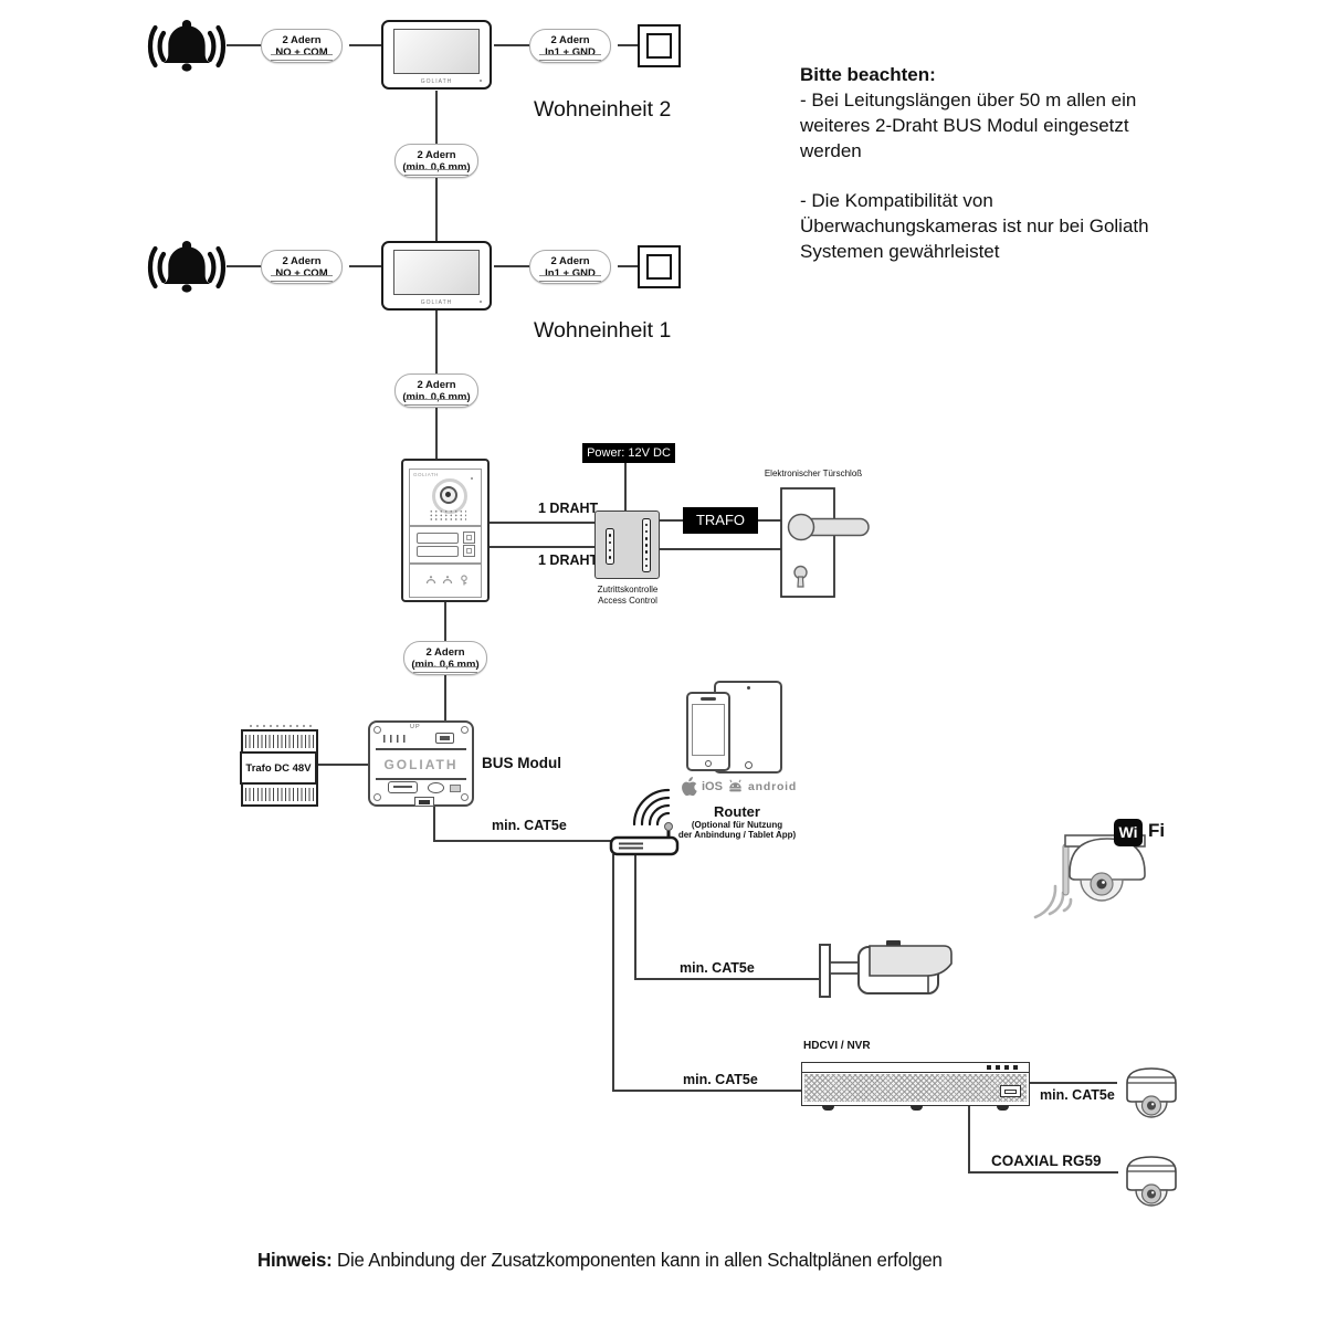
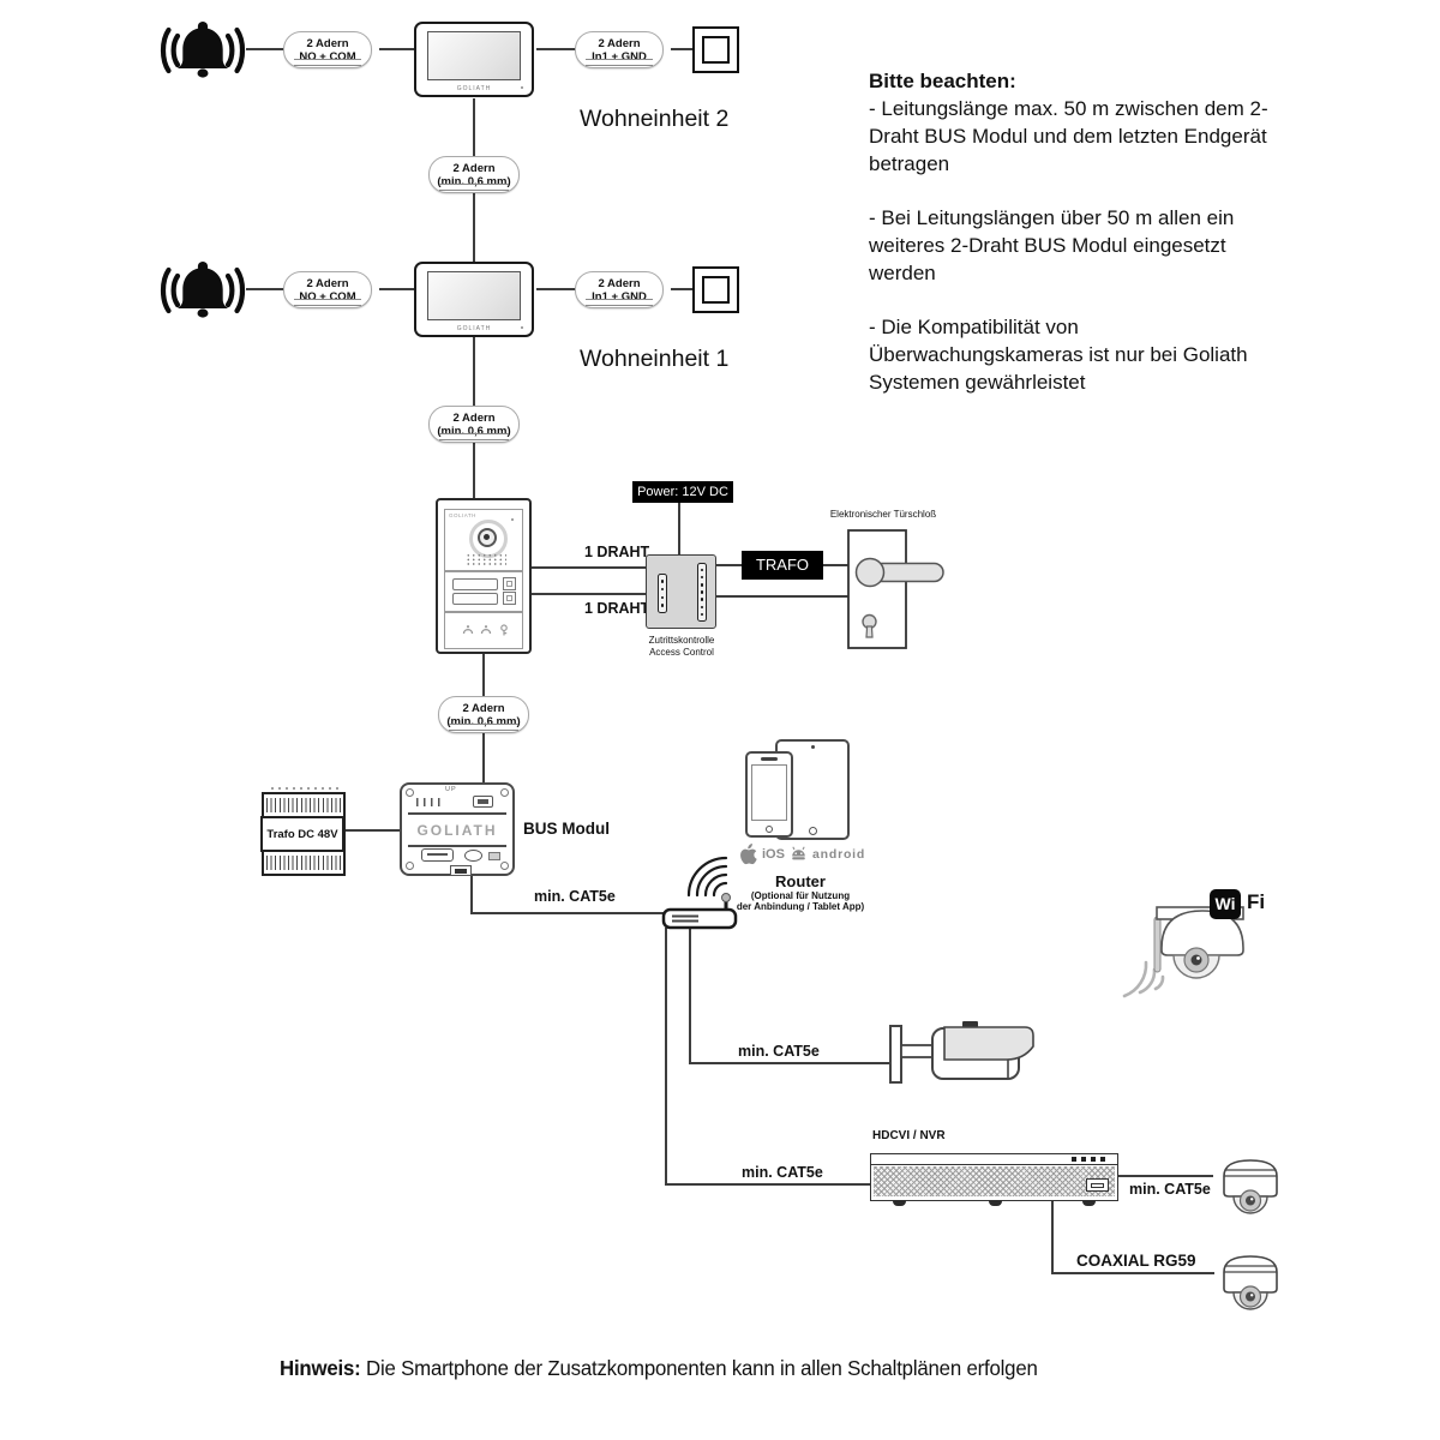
  2 Adern
  NO + COM
  2 Adern
  In1 + GND
  Wohneinheit 2
  2 Adern
  (min. 0,6 mm)
  2 Adern
  NO + COM
  2 Adern
  In1 + GND
  Wohneinheit 1
  2 Adern
  (min. 0,6 mm)
  Bitte beachten:
+ - Leitungslänge max. 50 m zwischen dem 2-Draht BUS Modul und dem letzten Endgerät betragen
  - Bei Leitungslängen über 50 m allen ein weiteres 2-Draht BUS Modul eingesetzt werden
  - Die Kompatibilität von Überwachungskameras ist nur bei Goliath Systemen gewährleistet
  1 DRAHT
  1 DRAH
  Power: 12V DC
  TRAFO
  Zutrittskontrolle
  Access Control
  Elektronischer Türschloß
  2 Adern
  (min. 0,6 mm)
  Trafo DC 48V
  GOLIATH
  BUS Modul
  min. CAT5e
  iOS
  android
  Router
  (Optional für Nutzung
  der Anbindung / Tablet App)
  Wi
  Fi
  min. CAT5e
  min. CAT5e
  HDCVI / NVR
  min. CAT5e
  COAXIAL RG59
- Hinweis: Die Anbindung der Zusatzkomponenten kann in allen Schaltplänen erfolgen
+ Hinweis: Die Smartphone der Zusatzkomponenten kann in allen Schaltplänen erfolgen
